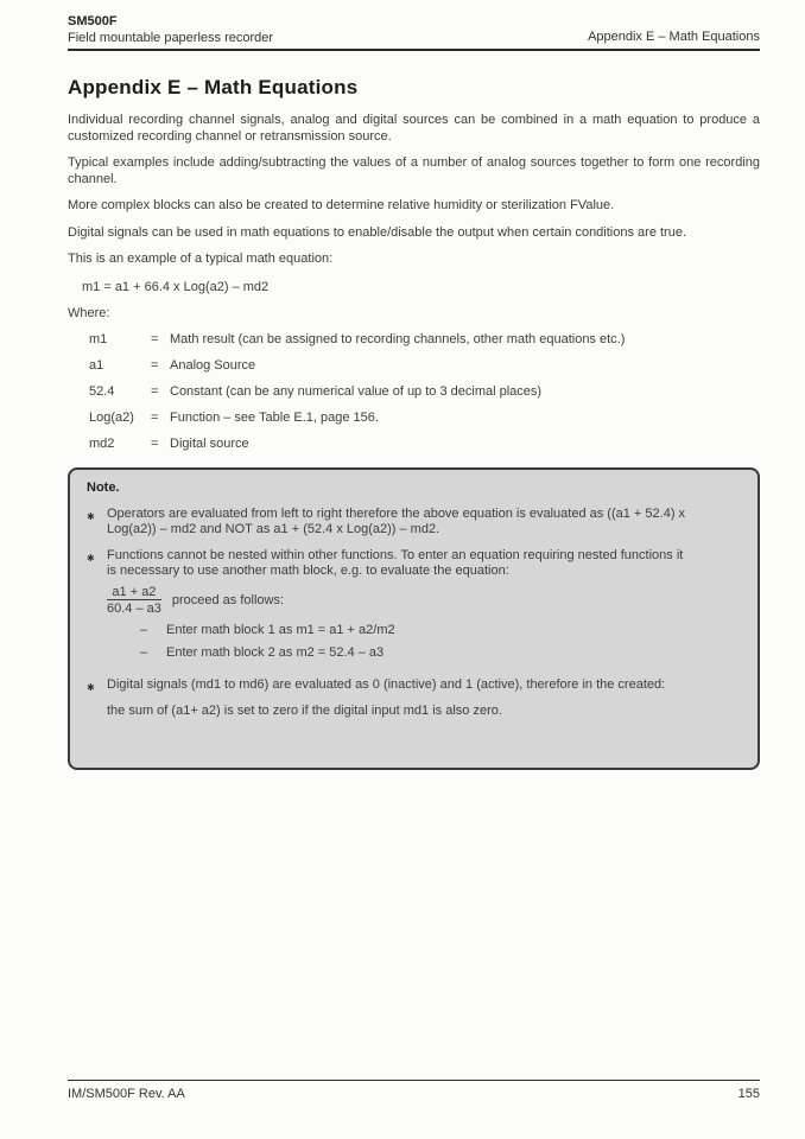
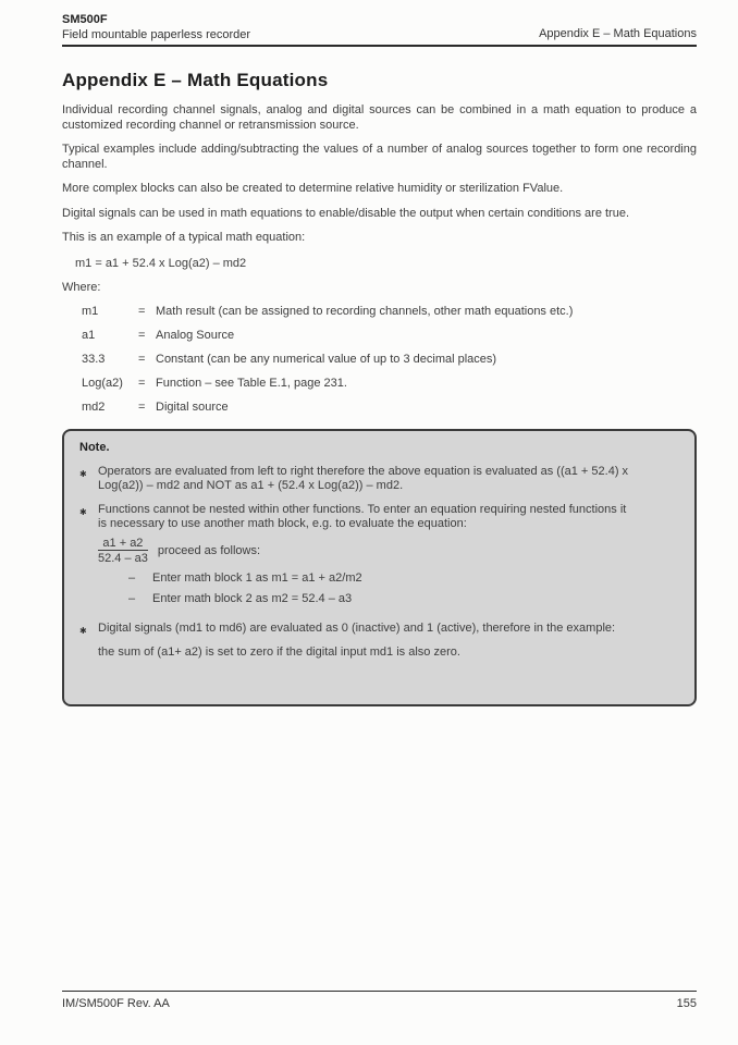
  SM500F
  Field mountable paperless recorder
  Appendix E – Math Equations
  Appendix E – Math Equations
  Individual recording channel signals, analog and digital sources can be combined in a math equation to produce a customized recording channel or retransmission source.
  Typical examples include adding/subtracting the values of a number of analog sources together to form one recording channel.
  More complex blocks can also be created to determine relative humidity or sterilization FValue.
  Digital signals can be used in math equations to enable/disable the output when certain conditions are true.
  This is an example of a typical math equation:
- m1 = a1 + 66.4 x Log(a2) – md2
+ m1 = a1 + 52.4 x Log(a2) – md2
  Where:
  m1
  =
  Math result (can be assigned to recording channels, other math equations etc.)
  a1
  =
  Analog Source
- 52.4
+ 33.3
  =
  Constant (can be any numerical value of up to 3 decimal places)
  Log(a2)
  =
- Function – see Table E.1, page 156.
+ Function – see Table E.1, page 231.
  md2
  =
  Digital source
  Note.
  ✱
  Operators are evaluated from left to right therefore the above equation is evaluated as ((a1 + 52.4) x Log(a2)) – md2 and NOT as a1 + (52.4 x Log(a2)) – md2.
  ✱
  Functions cannot be nested within other functions. To enter an equation requiring nested functions it is necessary to use another math block, e.g. to evaluate the equation:
  a1 + a2
- 60.4 – a3
+ 52.4 – a3
  proceed as follows:
  –
  Enter math block 1 as m1 = a1 + a2/m2
  –
  Enter math block 2 as m2 = 52.4 – a3
  ✱
- Digital signals (md1 to md6) are evaluated as 0 (inactive) and 1 (active), therefore in the created:
+ Digital signals (md1 to md6) are evaluated as 0 (inactive) and 1 (active), therefore in the example:
  the sum of (a1+ a2) is set to zero if the digital input md1 is also zero.
  IM/SM500F Rev. AA
  155
